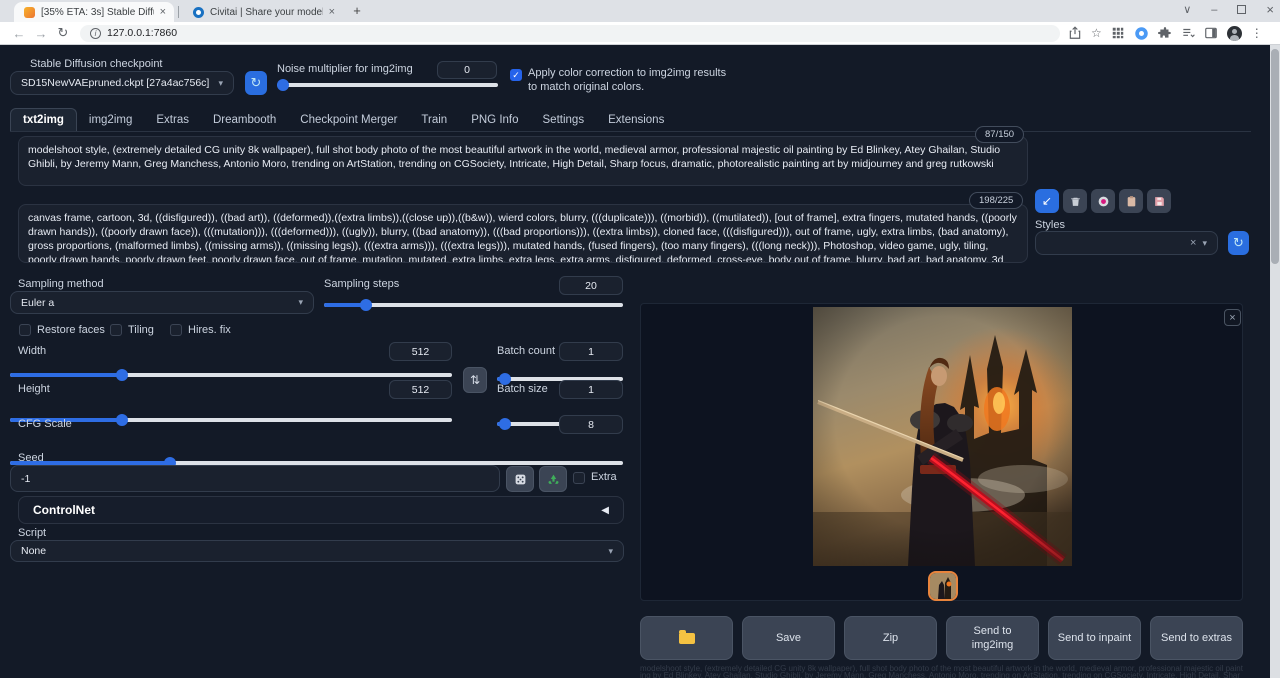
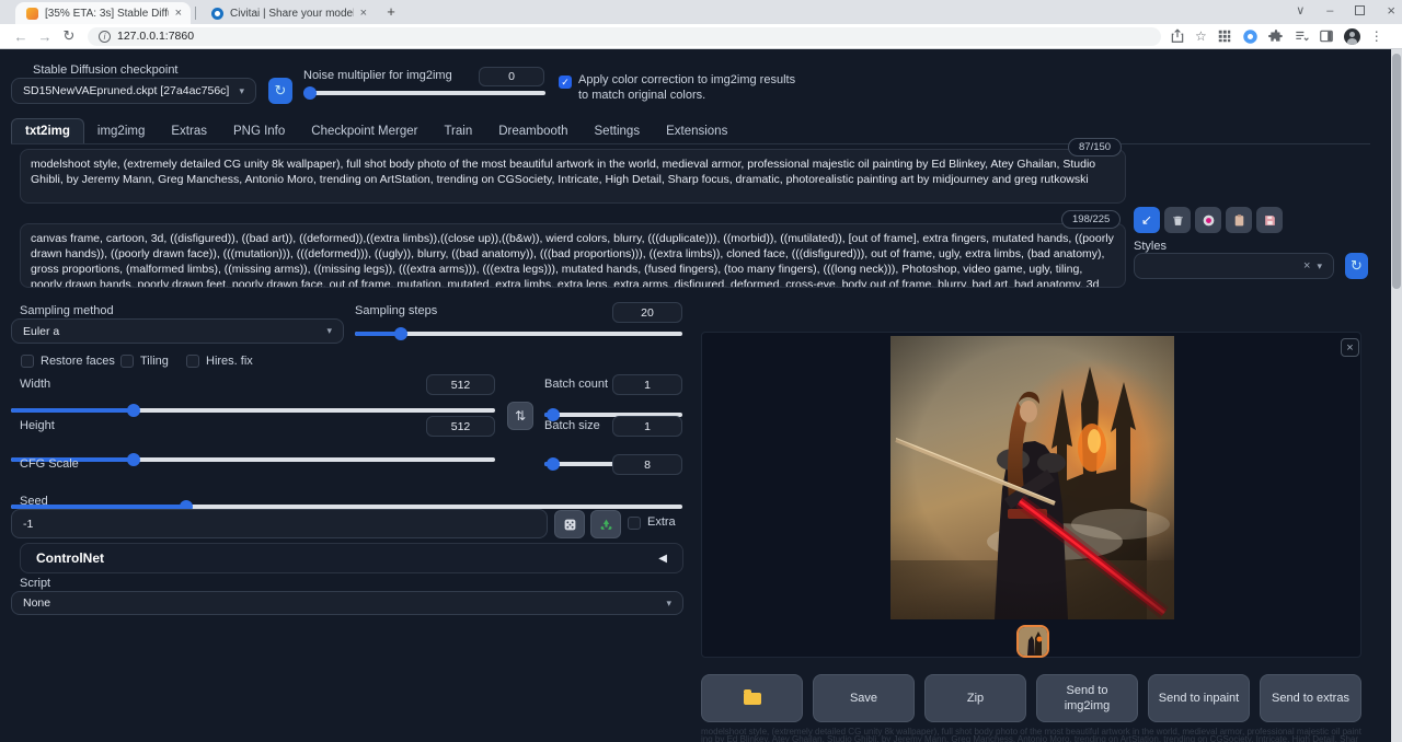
  [35% ETA: 3s] Stable Diff
  ×
  Civitai | Share your mode
  ×
  +
  ∨
  –
  ×
  ←
  →
  ↻
  i
  127.0.0.1:7860
  ☆
  ⋮
  Stable Diffusion checkpoint
  SD15NewVAEpruned.ckpt [27a4ac756c]
  ▾
  ↻
  Noise multiplier for img2img
  0
  ✓
  Apply color correction to img2img results to match original colors.
  txt2img
  img2img
  Extras
- Dreambooth
+ PNG Info
  Checkpoint Merger
  Train
- PNG Info
+ Dreambooth
  Settings
  Extensions
  87/150
  modelshoot style, (extremely detailed CG unity 8k wallpaper), full shot body photo of the most beautiful artwork in the world, medieval armor, professional majestic oil painting by Ed Blinkey, Atey Ghailan, Studio Ghibli, by Jeremy Mann, Greg Manchess, Antonio Moro, trending on ArtStation, trending on CGSociety, Intricate, High Detail, Sharp focus, dramatic, photorealistic painting art by midjourney and greg rutkowski
  198/225
  canvas frame, cartoon, 3d, ((disfigured)), ((bad art)), ((deformed)),((extra limbs)),((close up)),((b&w)), wierd colors, blurry, (((duplicate))), ((morbid)), ((mutilated)), [out of frame], extra fingers, mutated hands, ((poorly drawn hands)), ((poorly drawn face)), (((mutation))), (((deformed))), ((ugly)), blurry, ((bad anatomy)), (((bad proportions))), ((extra limbs)), cloned face, (((disfigured))), out of frame, ugly, extra limbs, (bad anatomy), gross proportions, (malformed limbs), ((missing arms)), ((missing legs)), (((extra arms))), (((extra legs))), mutated hands, (fused fingers), (too many fingers), (((long neck))), Photoshop, video game, ugly, tiling, poorly drawn hands, poorly drawn feet, poorly drawn face, out of frame, mutation, mutated, extra limbs, extra legs, extra arms, disfigured, deformed, cross-eye, body out of frame, blurry, bad art, bad anatomy, 3d
  ↙
  Styles
  ×
  ▾
  ↻
  Sampling method
  Euler a
  ▾
  Sampling steps
  20
  Restore faces
  Tiling
  Hires. fix
  Width
  512
  ⇅
  Batch count
  1
  Height
  512
  Batch size
  1
  CFG Scale
  8
  Seed
  -1
  Extra
  ControlNet
  ◀
  Script
  None
  ▾
  ×
  Save
  Zip
  Send to img2img
  Send to inpaint
  Send to extras
  modelshoot style, (extremely detailed CG unity 8k wallpaper), full shot body photo of the most beautiful artwork in the world, medieval armor, professional majestic oil painting by Ed Blinkey, Atey Ghailan, Studio Ghibli, by Jeremy Mann, Greg Manchess, Antonio Moro, trending on ArtStation, trending on CGSociety, Intricate, High Detail, Shar
